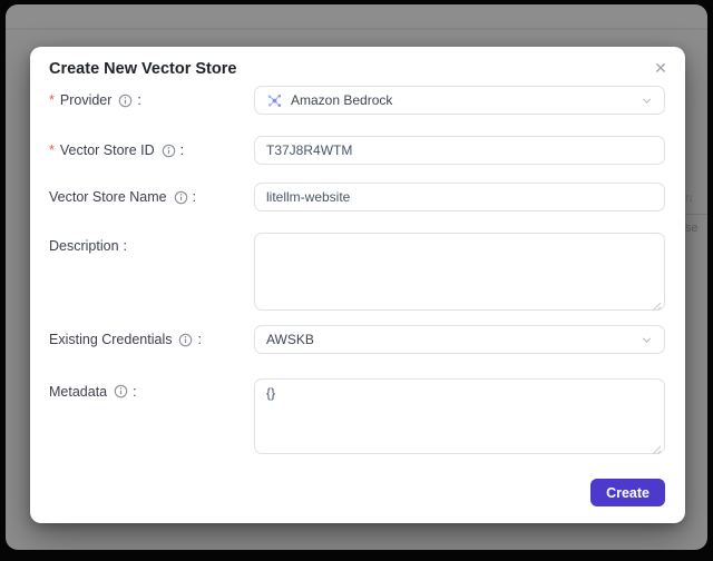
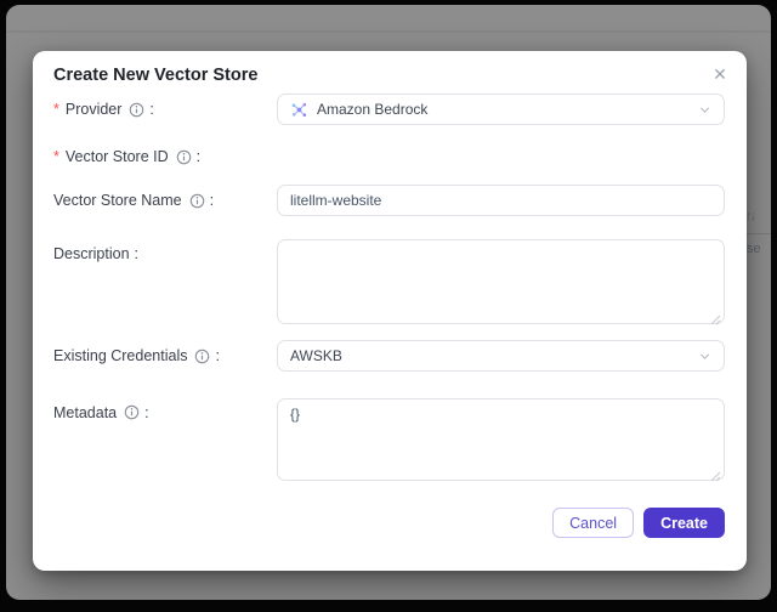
  ↑↓
  se
  Create New Vector Store
  ✕
  *
  Provider
  :
  Amazon Bedrock
  *
  Vector Store ID
  :
- T37J8R4WTM
  Vector Store Name
  :
  litellm-website
  Description
  :
  Existing Credentials
  :
  AWSKB
  Metadata
  :
  {}
+ Cancel
  Create
